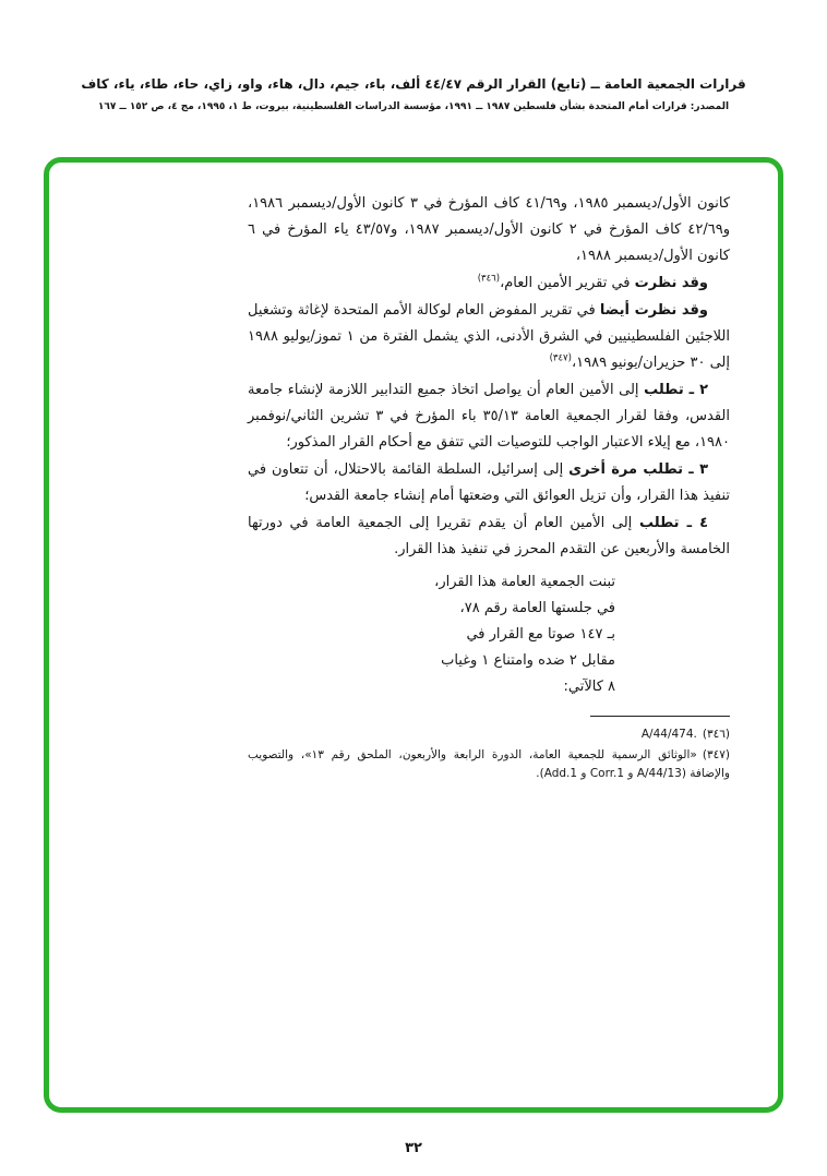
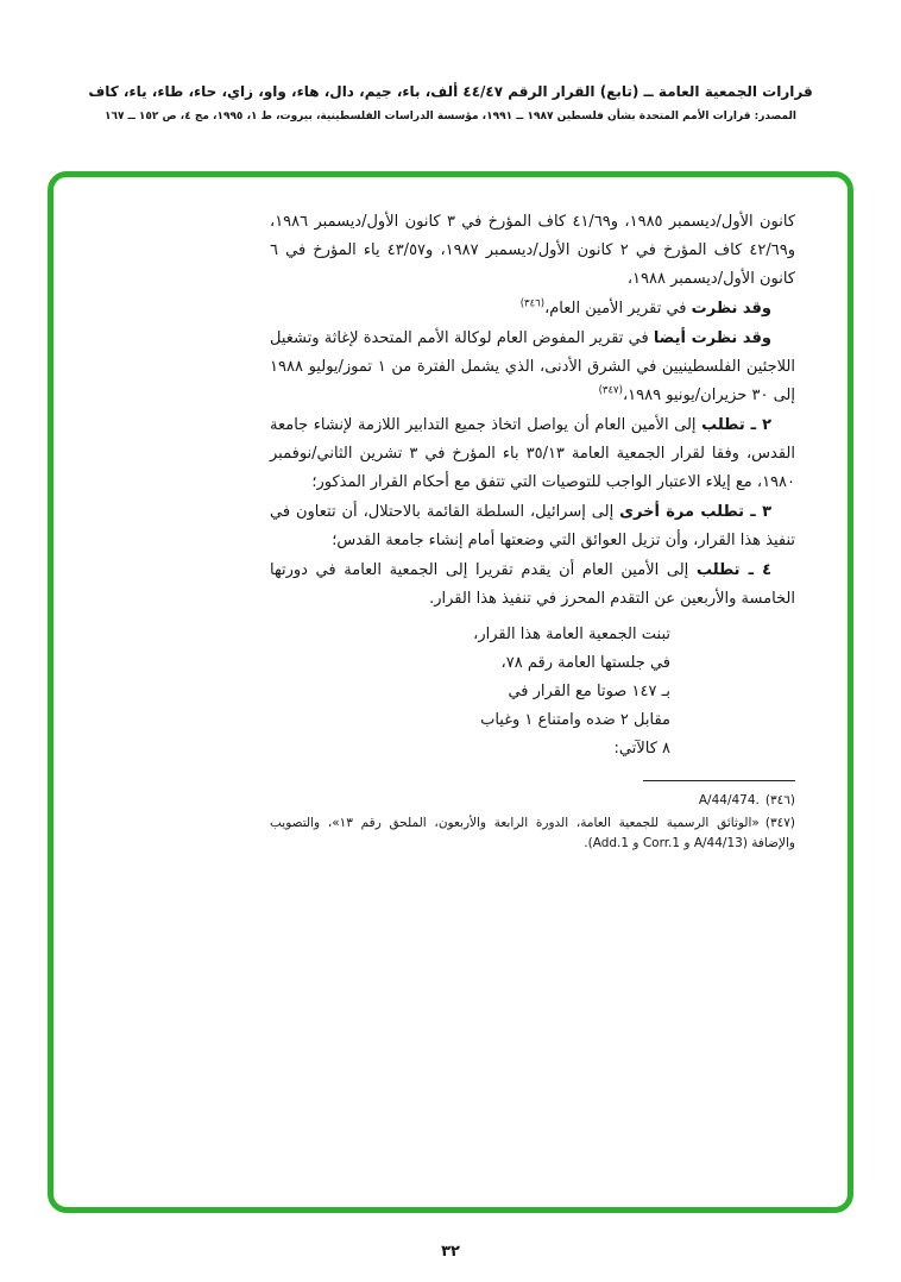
  قرارات الجمعية العامة ــ (تابع) القرار الرقم ٤٤/٤٧ ألف، باء، جيم، دال، هاء، واو، زاي، حاء، طاء، ياء، كاف
- المصدر: قرارات أمام المتحدة بشأن فلسطين ١٩٨٧ ــ ١٩٩١، مؤسسة الدراسات الفلسطينية، بيروت، ط ١، ١٩٩٥، مج ٤، ص ١٥٢ ــ ١٦٧
+ المصدر: قرارات الأمم المتحدة بشأن فلسطين ١٩٨٧ ــ ١٩٩١، مؤسسة الدراسات الفلسطينية، بيروت، ط ١، ١٩٩٥، مج ٤، ص ١٥٢ ــ ١٦٧
  كانون الأول/ديسمبر ١٩٨٥، و٤١/٦٩ كاف المؤرخ في ٣ كانون الأول/ديسمبر ١٩٨٦، و٤٢/٦٩ كاف المؤرخ في ٢ كانون الأول/ديسمبر ١٩٨٧، و٤٣/٥٧ ياء المؤرخ في ٦ كانون الأول/ديسمبر ١٩٨٨،
  وقد نظرت في تقرير الأمين العام،(٣٤٦)
  وقد نظرت أيضا في تقرير المفوض العام لوكالة الأمم المتحدة لإغاثة وتشغيل اللاجئين الفلسطينيين في الشرق الأدنى، الذي يشمل الفترة من ١ تموز/يوليو ١٩٨٨ إلى ٣٠ حزيران/يونيو ١٩٨٩،(٣٤٧)
  ٢ ـ تطلب إلى الأمين العام أن يواصل اتخاذ جميع التدابير اللازمة لإنشاء جامعة القدس، وفقا لقرار الجمعية العامة ٣٥/١٣ باء المؤرخ في ٣ تشرين الثاني/نوفمبر ١٩٨٠، مع إيلاء الاعتبار الواجب للتوصيات التي تتفق مع أحكام القرار المذكور؛
  ٣ ـ تطلب مرة أخرى إلى إسرائيل، السلطة القائمة بالاحتلال، أن تتعاون في تنفيذ هذا القرار، وأن تزيل العوائق التي وضعتها أمام إنشاء جامعة القدس؛
  ٤ ـ تطلب إلى الأمين العام أن يقدم تقريرا إلى الجمعية العامة في دورتها الخامسة والأربعين عن التقدم المحرز في تنفيذ هذا القرار.
  تبنت الجمعية العامة هذا القرار،
  في جلستها العامة رقم ٧٨،
  بـ ١٤٧ صوتا مع القرار في
  مقابل ٢ ضده وامتناع ١ وغياب
  ٨ كالآتي:
  (٣٤٦)A/44/474.
  (٣٤٧)«الوثائق الرسمية للجمعية العامة، الدورة الرابعة والأربعون، الملحق رقم ١٣»، والتصويب والإضافة (A/44/13 و Corr.1 و Add.1).
  ٣٢
